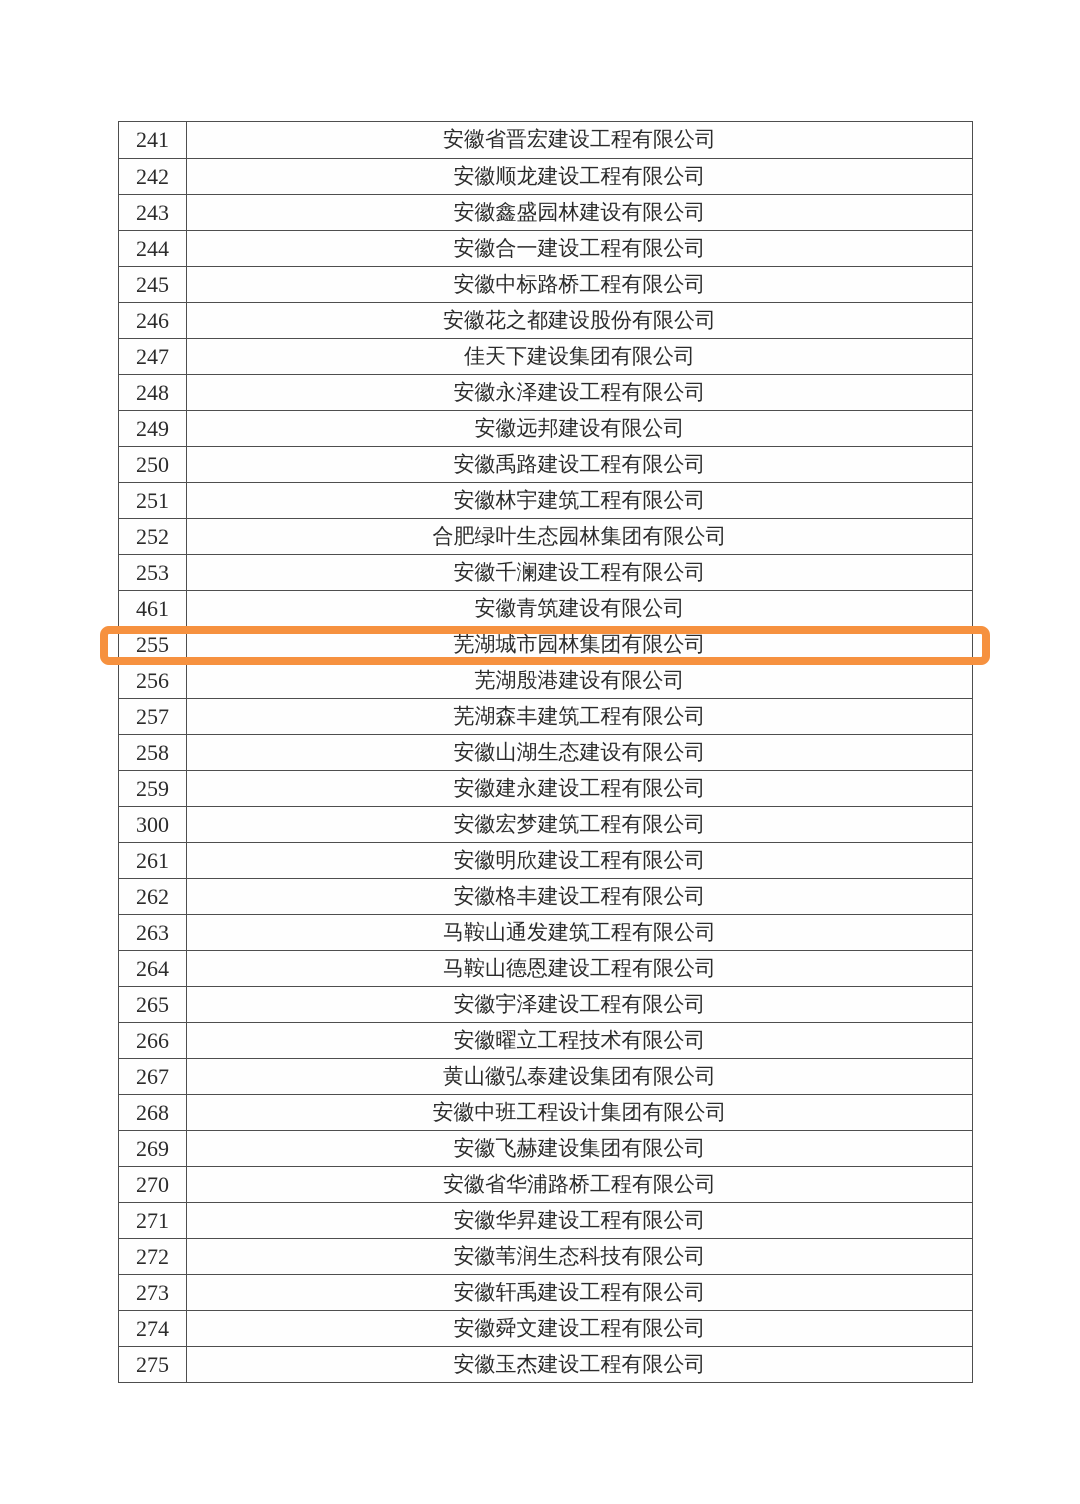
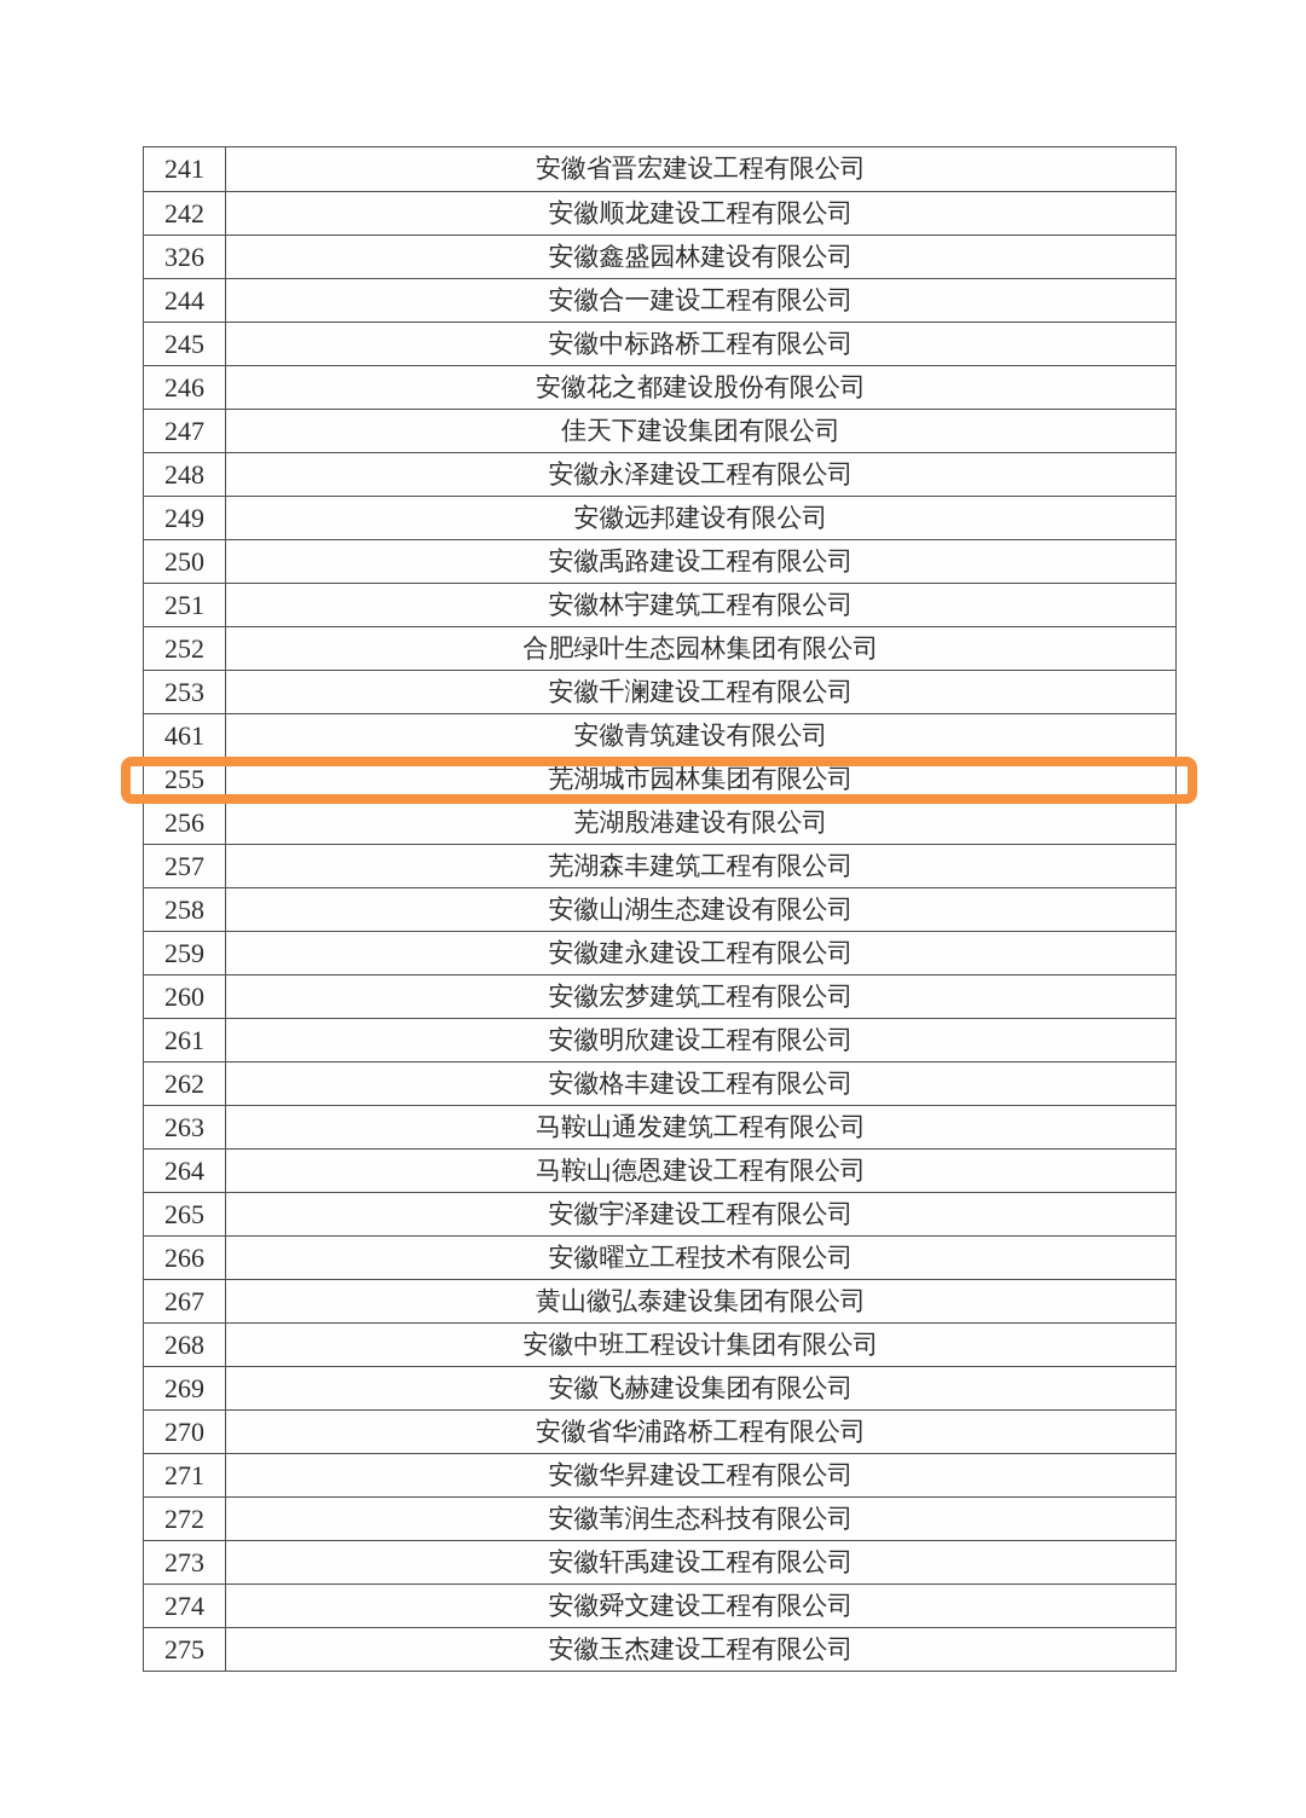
  241
  安徽省晋宏建设工程有限公司
  242
  安徽顺龙建设工程有限公司
- 243
+ 326
  安徽鑫盛园林建设有限公司
  244
  安徽合一建设工程有限公司
  245
  安徽中标路桥工程有限公司
  246
  安徽花之都建设股份有限公司
  247
  佳天下建设集团有限公司
  248
  安徽永泽建设工程有限公司
  249
  安徽远邦建设有限公司
  250
  安徽禹路建设工程有限公司
  251
  安徽林宇建筑工程有限公司
  252
  合肥绿叶生态园林集团有限公司
  253
  安徽千澜建设工程有限公司
  461
  安徽青筑建设有限公司
  255
  芜湖城市园林集团有限公司
  256
  芜湖殷港建设有限公司
  257
  芜湖森丰建筑工程有限公司
  258
  安徽山湖生态建设有限公司
  259
  安徽建永建设工程有限公司
- 300
+ 260
  安徽宏梦建筑工程有限公司
  261
  安徽明欣建设工程有限公司
  262
  安徽格丰建设工程有限公司
  263
  马鞍山通发建筑工程有限公司
  264
  马鞍山德恩建设工程有限公司
  265
  安徽宇泽建设工程有限公司
  266
  安徽曜立工程技术有限公司
  267
  黄山徽弘泰建设集团有限公司
  268
  安徽中班工程设计集团有限公司
  269
  安徽飞赫建设集团有限公司
  270
  安徽省华浦路桥工程有限公司
  271
  安徽华昇建设工程有限公司
  272
  安徽苇润生态科技有限公司
  273
  安徽轩禹建设工程有限公司
  274
  安徽舜文建设工程有限公司
  275
  安徽玉杰建设工程有限公司
